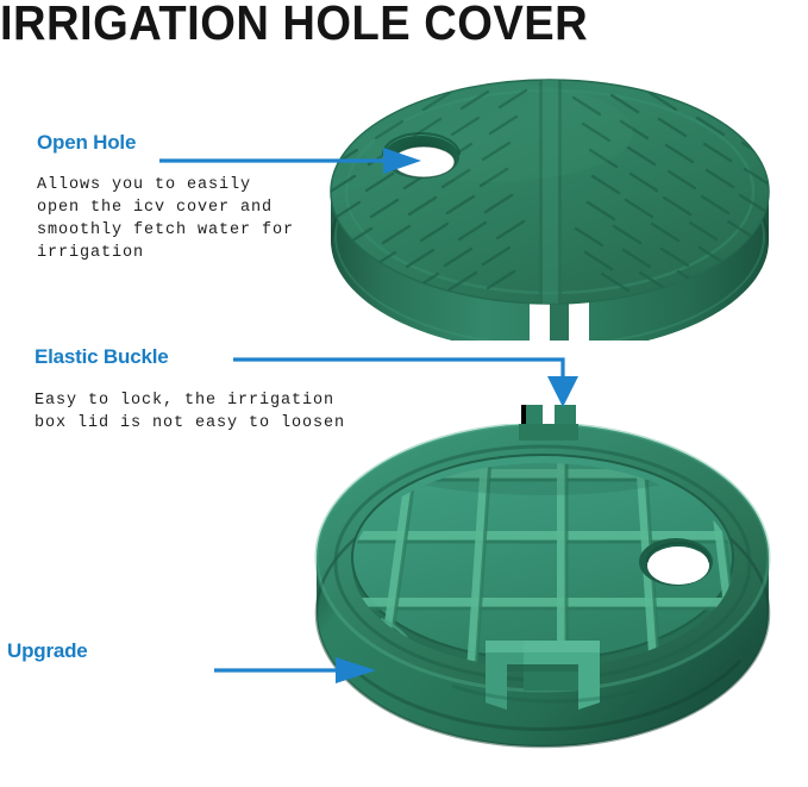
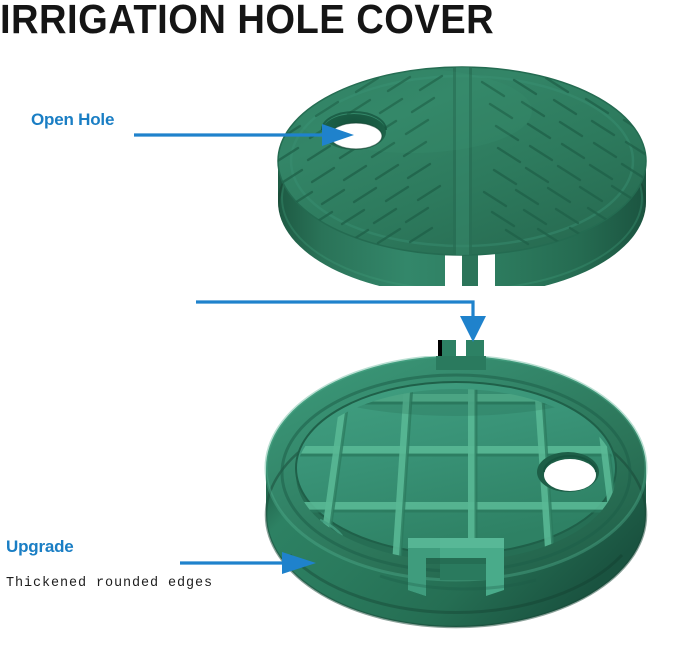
  IRRIGATION HOLE COVER
  Open Hole
- Allows you to easily
- open the icv cover and
- smoothly fetch water for
- irrigation
- Elastic Buckle
- Easy to lock, the irrigation
- box lid is not easy to loosen
  Upgrade
+ Thickened rounded edges
